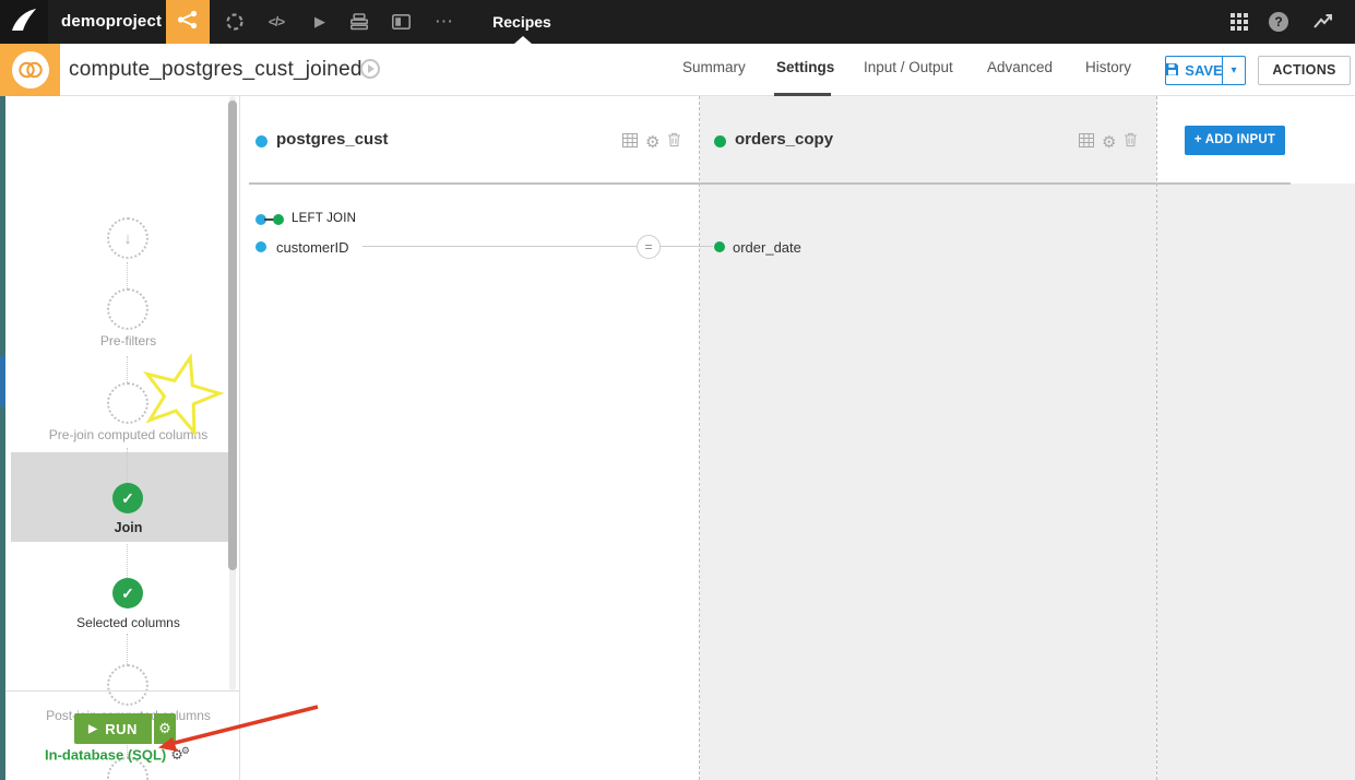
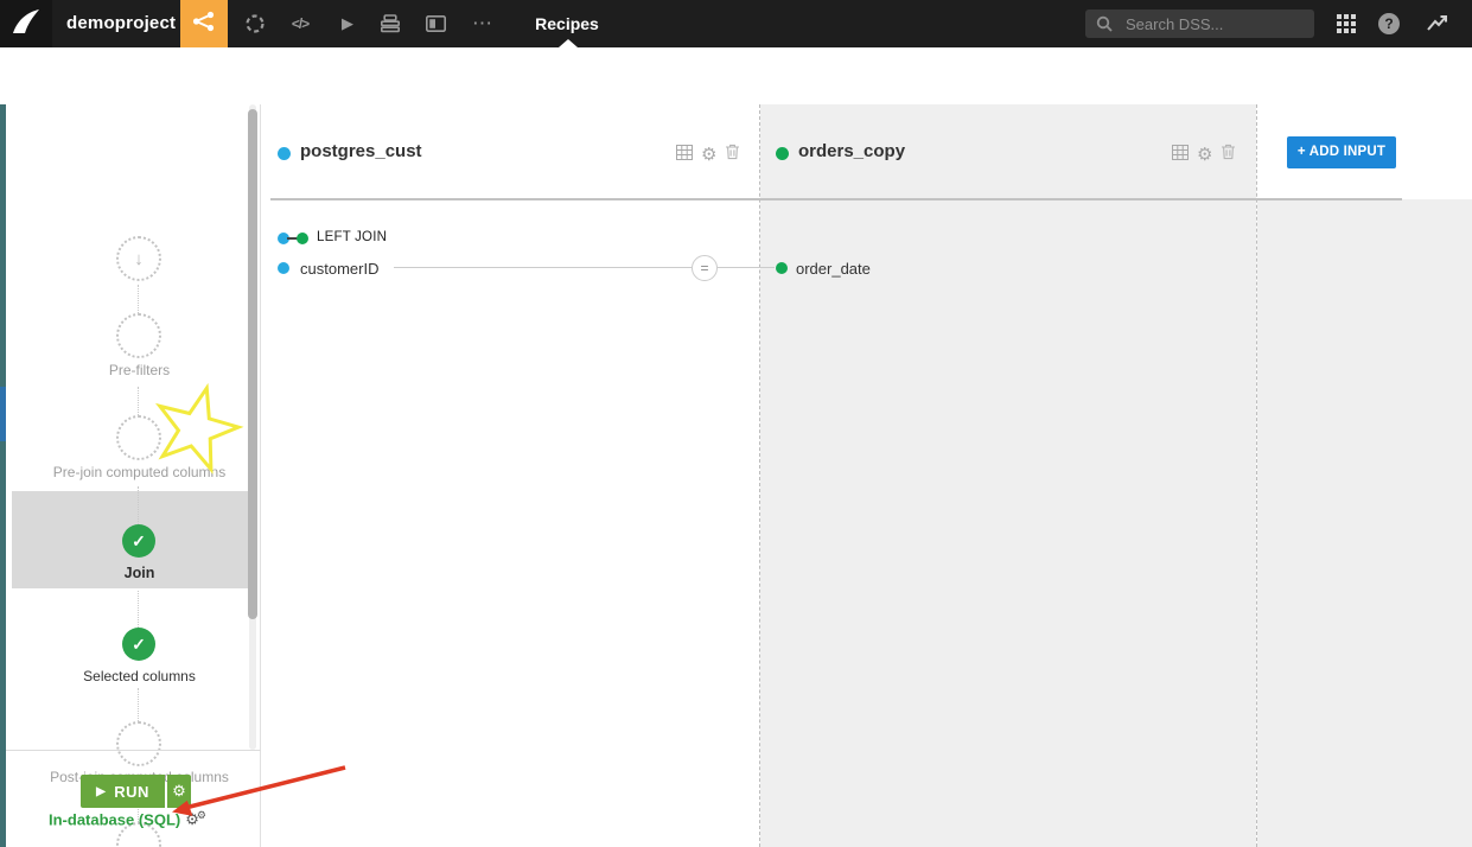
  demoproject
  </>
  ▶
  ⋯
  Recipes
+ Search DSS...
  ?
- compute_postgres_cust_joined
- Summary
- Settings
- Input / Output
- Advanced
- History
- SAVE
- ▾
- ACTIONS
  ↓
  Pre-filters
  Pre-join computed columns
  ✓
  Join
  ✓
  Selected columns
  ▶
  RUN
  ⚙
  In-database (SQL) ⚙⚙
  postgres_cust
  ⚙
  orders_copy
  ⚙
  + ADD INPUT
  LEFT JOIN
  customerID
  =
  order_date
